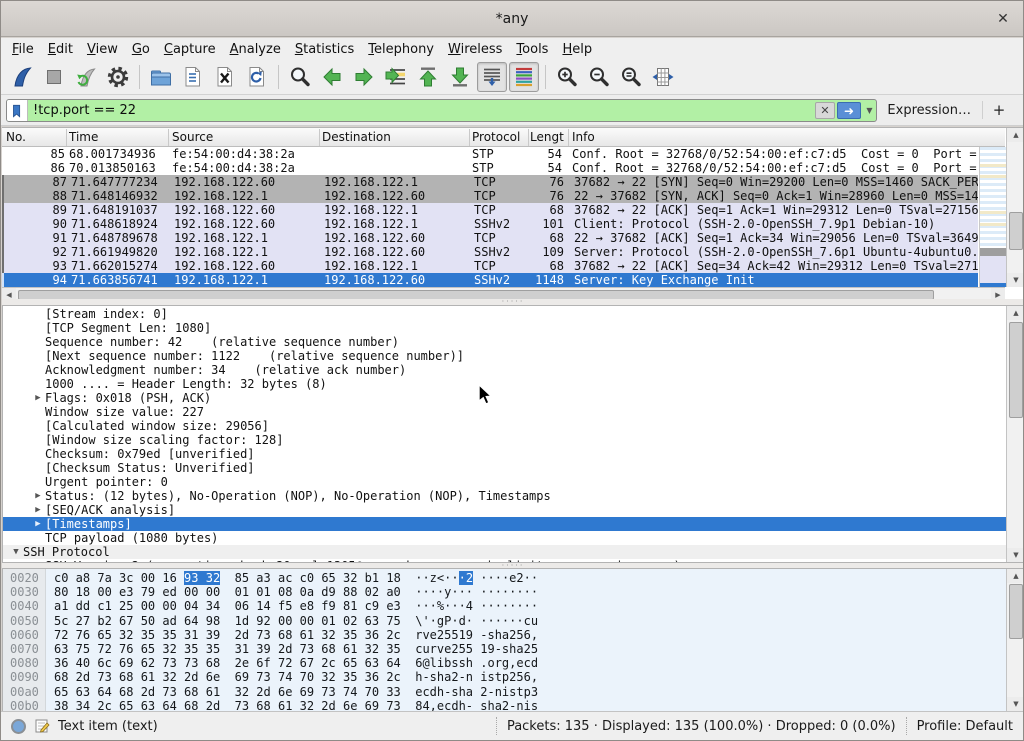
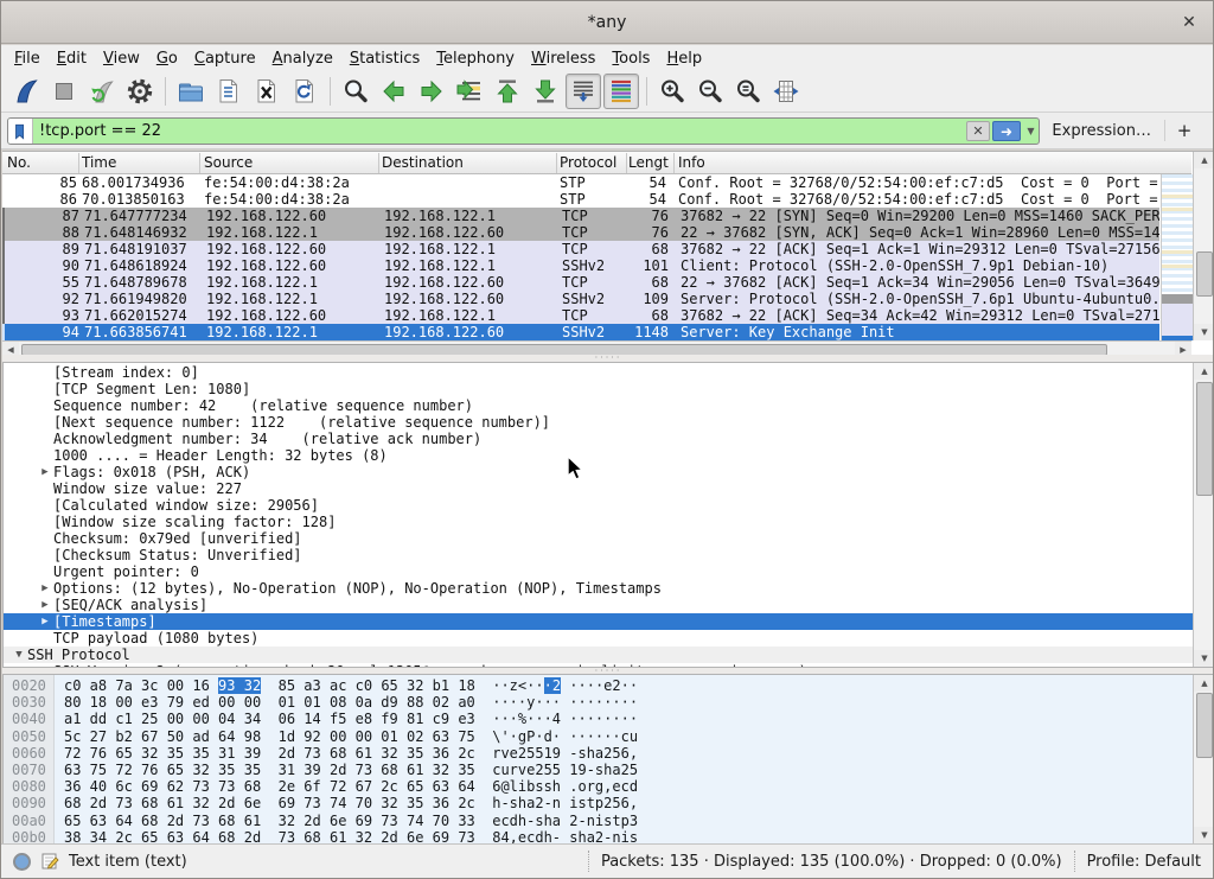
  *any
  ✕
  File
  Edit
  View
  Go
  Capture
  Analyze
  Statistics
  Telephony
  Wireless
  Tools
  Help
  !tcp.port == 22
  ✕
  ➜
  ▼
  Expression…
  +
  No.
  Time
  Source
  Destination
  Protocol
  Lengt
  Info
  85
  68.001734936
  fe:54:00:d4:38:2a
  STP
  54
  Conf. Root = 32768/0/52:54:00:ef:c7:d5 Cost = 0 Port =
  86
  70.013850163
  fe:54:00:d4:38:2a
  STP
  54
  Conf. Root = 32768/0/52:54:00:ef:c7:d5 Cost = 0 Port =
  87
  71.647777234
  192.168.122.60
  192.168.122.1
  TCP
  76
  37682 → 22 [SYN] Seq=0 Win=29200 Len=0 MSS=1460 SACK_PER
  88
  71.648146932
  192.168.122.1
  192.168.122.60
  TCP
  76
  22 → 37682 [SYN, ACK] Seq=0 Ack=1 Win=28960 Len=0 MSS=14
  89
  71.648191037
  192.168.122.60
  192.168.122.1
  TCP
  68
  37682 → 22 [ACK] Seq=1 Ack=1 Win=29312 Len=0 TSval=27156
  90
  71.648618924
  192.168.122.60
  192.168.122.1
  SSHv2
  101
  Client: Protocol (SSH-2.0-OpenSSH_7.9p1 Debian-10)
- 91
+ 55
  71.648789678
  192.168.122.1
  192.168.122.60
  TCP
  68
  22 → 37682 [ACK] Seq=1 Ack=34 Win=29056 Len=0 TSval=3649
  92
  71.661949820
  192.168.122.1
  192.168.122.60
  SSHv2
  109
  Server: Protocol (SSH-2.0-OpenSSH_7.6p1 Ubuntu-4ubuntu0.
  93
  71.662015274
  192.168.122.60
  192.168.122.1
  TCP
  68
  37682 → 22 [ACK] Seq=34 Ack=42 Win=29312 Len=0 TSval=271
  94
  71.663856741
  192.168.122.1
  192.168.122.60
  SSHv2
  1148
  Server: Key Exchange Init
  ▲
  ▼
  ◀
  ▶
  ·····
  [Stream index: 0]
  [TCP Segment Len: 1080]
  Sequence number: 42 (relative sequence number)
  [Next sequence number: 1122 (relative sequence number)]
  Acknowledgment number: 34 (relative ack number)
  1000 .... = Header Length: 32 bytes (8)
  ▶
  Flags: 0x018 (PSH, ACK)
  Window size value: 227
  [Calculated window size: 29056]
  [Window size scaling factor: 128]
  Checksum: 0x79ed [unverified]
  [Checksum Status: Unverified]
  Urgent pointer: 0
  ▶
- Status: (12 bytes), No-Operation (NOP), No-Operation (NOP), Timestamps
+ Options: (12 bytes), No-Operation (NOP), No-Operation (NOP), Timestamps
  ▶
  [SEQ/ACK analysis]
  ▶
  [Timestamps]
  TCP payload (1080 bytes)
  ▼
  SSH Protocol
  ▲
  ▼
  ·····
  0020
  c0 a8 7a 3c 00 16 93 32 85 a3 ac c0 65 32 b1 18 ··z<···2 ····e2··
  0030
  80 18 00 e3 79 ed 00 00 01 01 08 0a d9 88 02 a0 ····y··· ········
  0040
  a1 dd c1 25 00 00 04 34 06 14 f5 e8 f9 81 c9 e3 ···%···4 ········
  0050
  5c 27 b2 67 50 ad 64 98 1d 92 00 00 01 02 63 75 \'·gP·d· ······cu
  0060
  72 76 65 32 35 35 31 39 2d 73 68 61 32 35 36 2c rve25519 -sha256,
  0070
  63 75 72 76 65 32 35 35 31 39 2d 73 68 61 32 35 curve255 19-sha25
  0080
  36 40 6c 69 62 73 73 68 2e 6f 72 67 2c 65 63 64 6@libssh .org,ecd
  0090
  68 2d 73 68 61 32 2d 6e 69 73 74 70 32 35 36 2c h-sha2-n istp256,
  00a0
  65 63 64 68 2d 73 68 61 32 2d 6e 69 73 74 70 33 ecdh-sha 2-nistp3
  00b0
  38 34 2c 65 63 64 68 2d 73 68 61 32 2d 6e 69 73 84,ecdh- sha2-nis
  ▲
  ▼
  Text item (text)
  Packets: 135 · Displayed: 135 (100.0%) · Dropped: 0 (0.0%)
  Profile: Default
